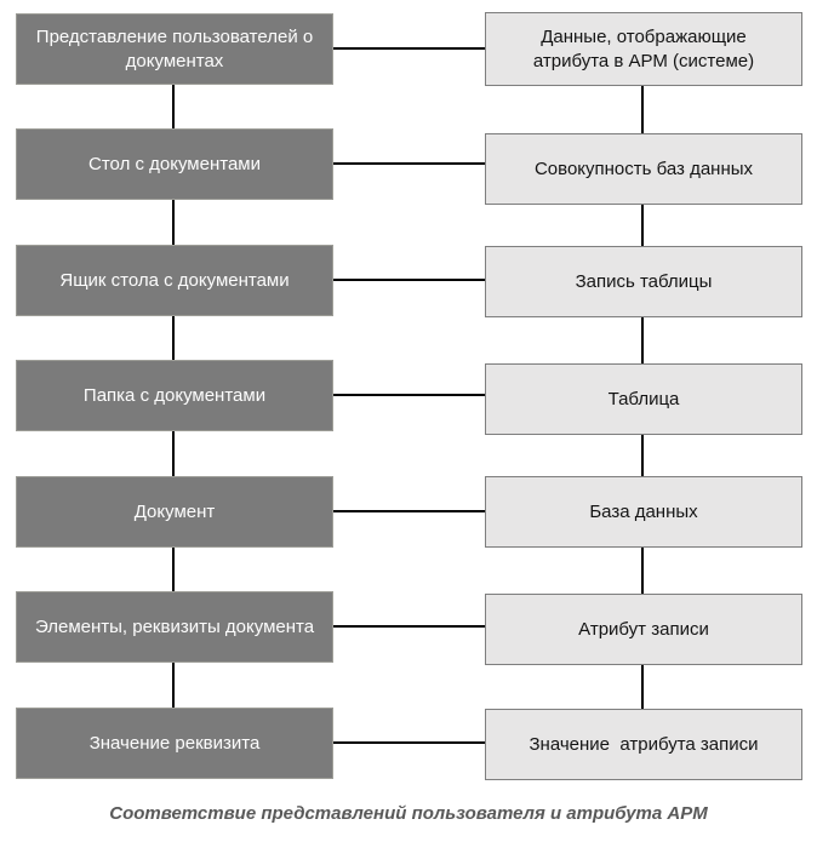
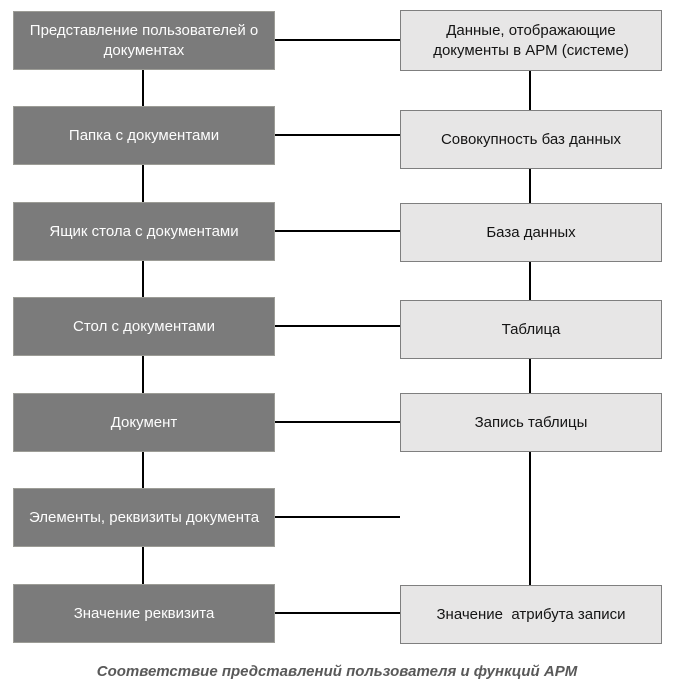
  Представление пользователей о документах
- Данные, отображающие атрибута в АРМ (системе)
+ Данные, отображающие документы в АРМ (системе)
- Стол с документами
+ Папка с документами
  Совокупность баз данных
  Ящик стола с документами
- Запись таблицы
+ База данных
- Папка с документами
+ Стол с документами
  Таблица
  Документ
- База данных
+ Запись таблицы
  Элементы, реквизиты документа
- Атрибут записи
  Значение реквизита
  Значение атрибута записи
- Соответствие представлений пользователя и атрибута АРМ
+ Соответствие представлений пользователя и функций АРМ
